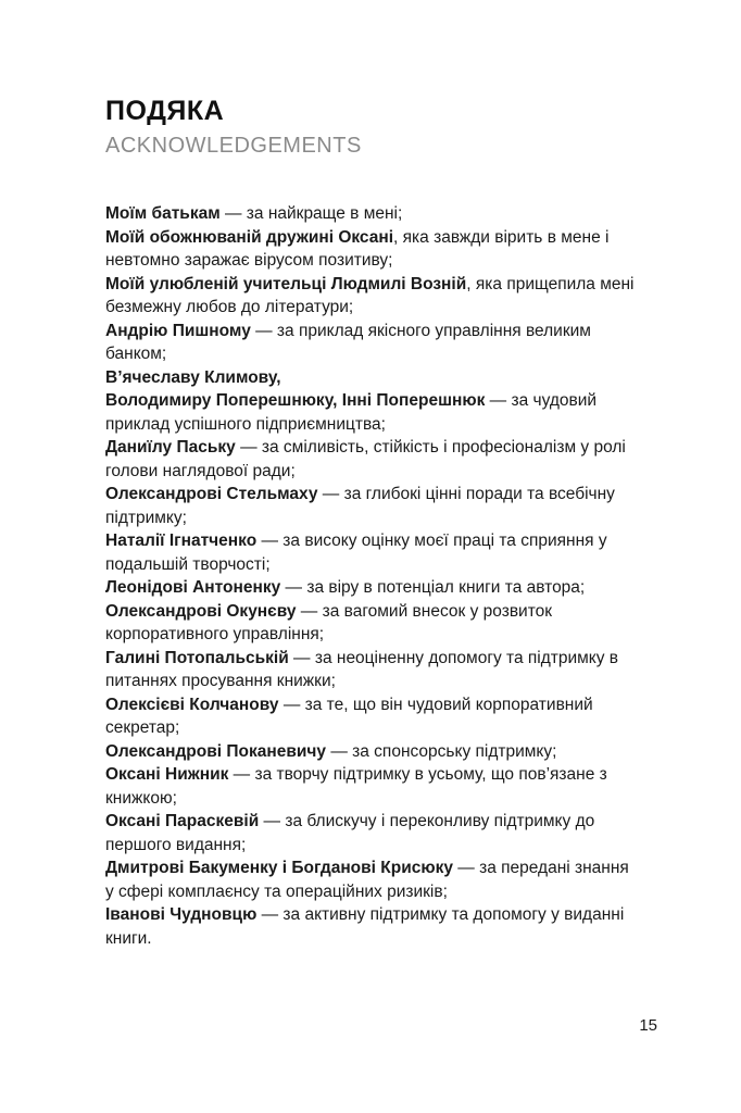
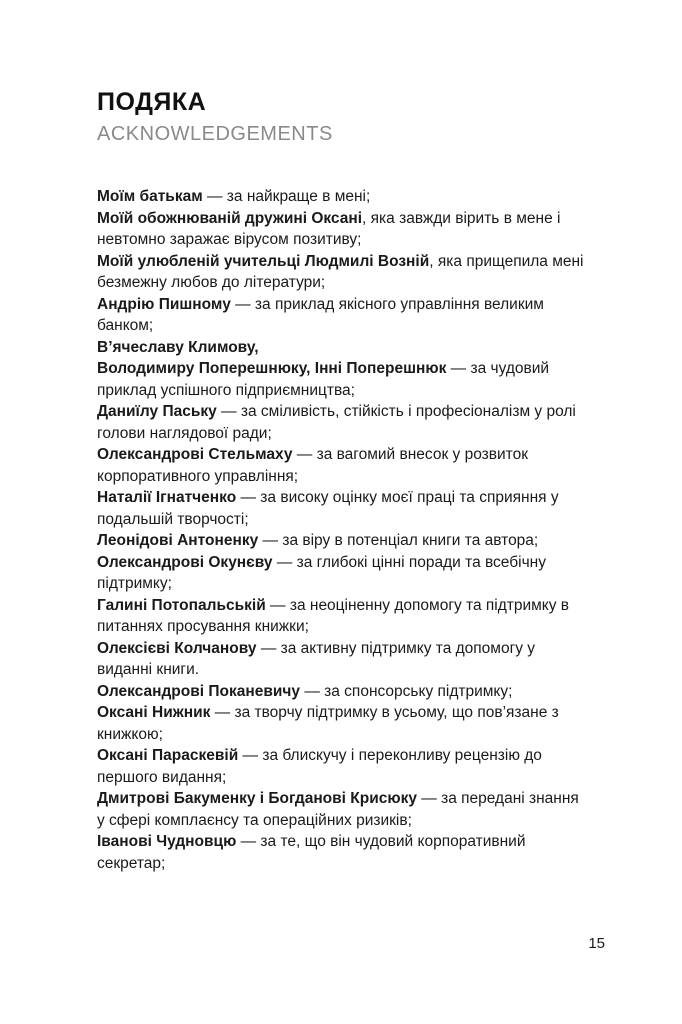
  ПОДЯКА
  ACKNOWLEDGEMENTS
  Моїм батькам — за найкраще в мені;
  Моїй обожнюваній дружині Оксані, яка завжди вірить в мене і невтомно заражає вірусом позитиву;
  Моїй улюбленій учительці Людмилі Возній, яка прищепила мені безмежну любов до літератури;
  Андрію Пишному — за приклад якісного управління великим банком;
  В’ячеславу Климову,
  Володимиру Поперешнюку, Інні Поперешнюк — за чудовий приклад успішного підприємництва;
  Даниїлу Паську — за сміливість, стійкість і професіоналізм у ролі голови наглядової ради;
- Олександрові Стельмаху — за глибокі цінні поради та всебічну підтримку;
+ Олександрові Стельмаху — за вагомий внесок у розвиток корпоративного управління;
  Наталії Ігнатченко — за високу оцінку моєї праці та сприяння у подальшій творчості;
  Леонідові Антоненку — за віру в потенціал книги та автора;
- Олександрові Окунєву — за вагомий внесок у розвиток корпоративного управління;
+ Олександрові Окунєву — за глибокі цінні поради та всебічну підтримку;
  Галині Потопальській — за неоціненну допомогу та підтримку в питаннях просування книжки;
- Олексієві Колчанову — за те, що він чудовий корпоративний секретар;
+ Олексієві Колчанову — за активну підтримку та допомогу у виданні книги.
  Олександрові Поканевичу — за спонсорську підтримку;
  Оксані Нижник — за творчу підтримку в усьому, що пов’язане з книжкою;
- Оксані Параскевій — за блискучу і переконливу підтримку до першого видання;
+ Оксані Параскевій — за блискучу і переконливу рецензію до першого видання;
  Дмитрові Бакуменку і Богданові Крисюку — за передані знання у сфері комплаєнсу та операційних ризиків;
- Іванові Чудновцю — за активну підтримку та допомогу у виданні книги.
+ Іванові Чудновцю — за те, що він чудовий корпоративний секретар;
  15
